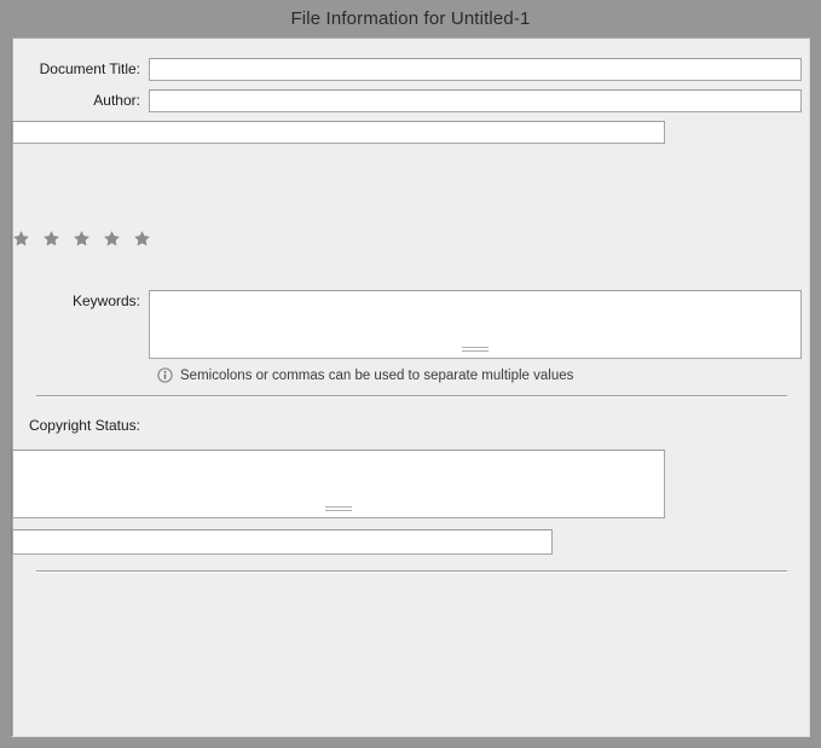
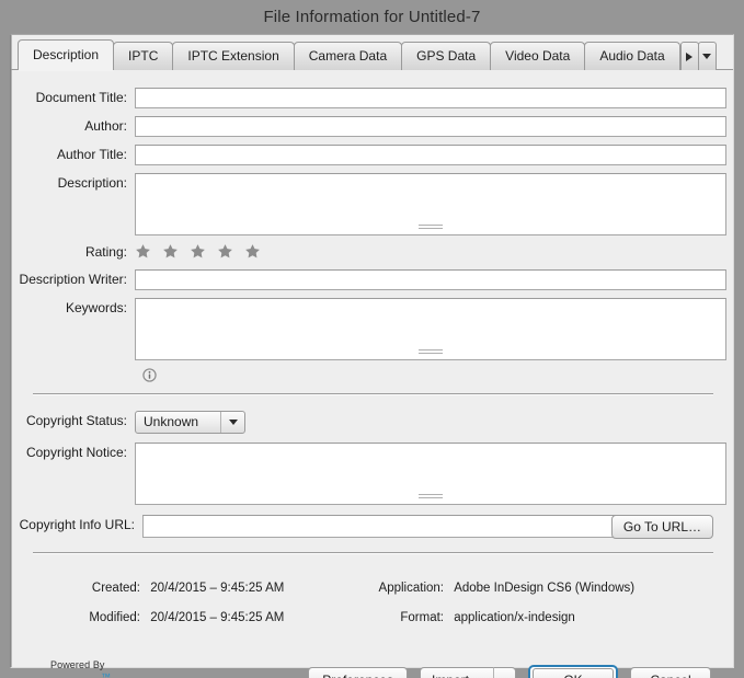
- File Information for Untitled-1
+ File Information for Untitled-7
+ Description
+ IPTC
+ IPTC Extension
+ Camera Data
+ GPS Data
+ Video Data
+ Audio Data
  Document Title:
  Author:
+ Author Title:
+ Description:
+ Rating:
+ Description Writer:
  Keywords:
- Semicolons or commas can be used to separate multiple values
  Copyright Status:
+ Unknown
+ Copyright Notice:
+ Copyright Info URL:
+ Go To URL…
+ Created: 20/4/2015 – 9:45:25 AM
+ Modified: 20/4/2015 – 9:45:25 AM
+ Application: Adobe InDesign CS6 (Windows)
+ Format: application/x-indesign
+ Powered By
+ ™
